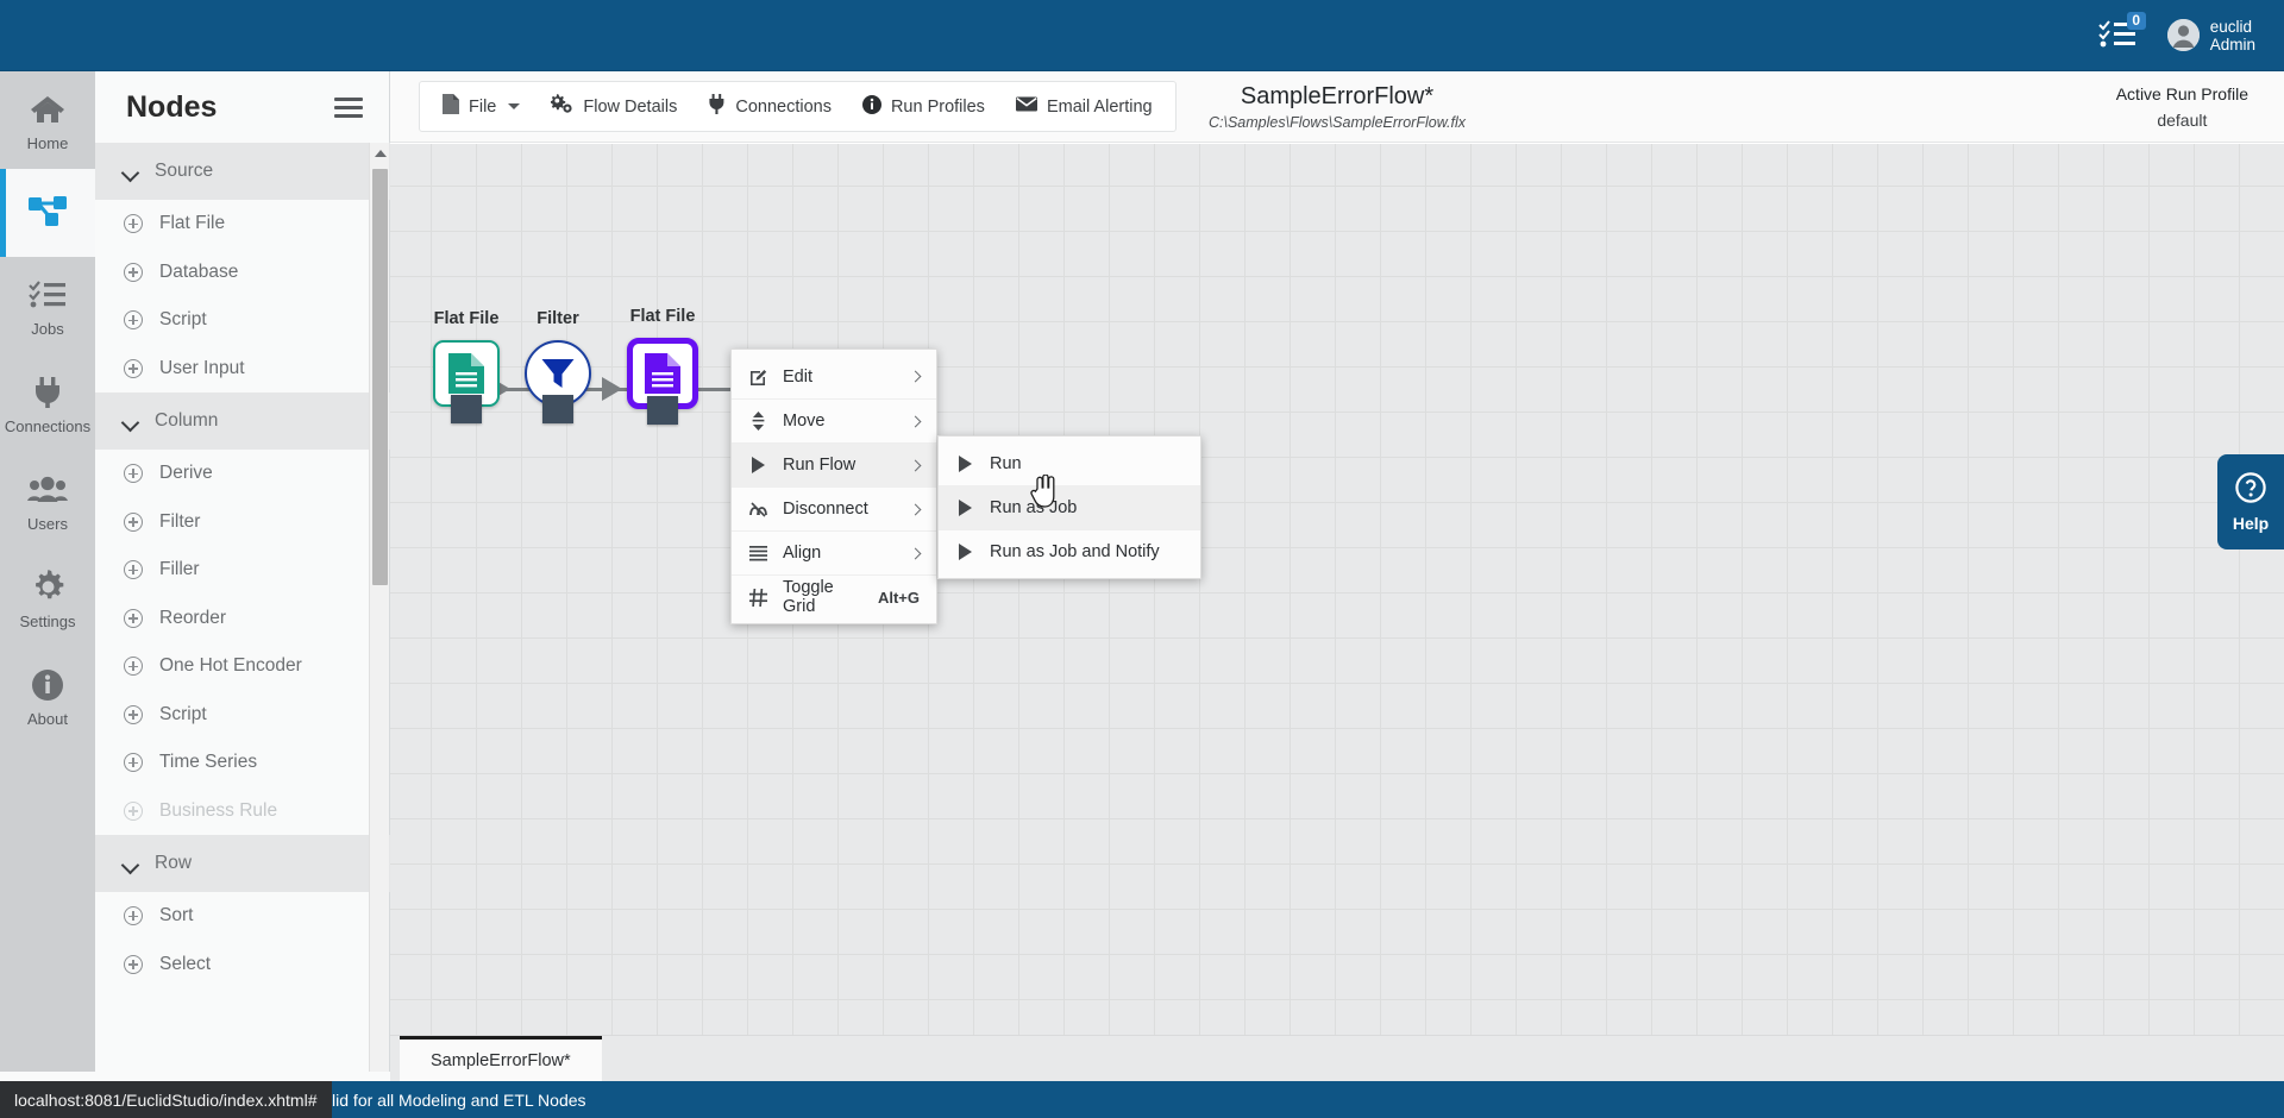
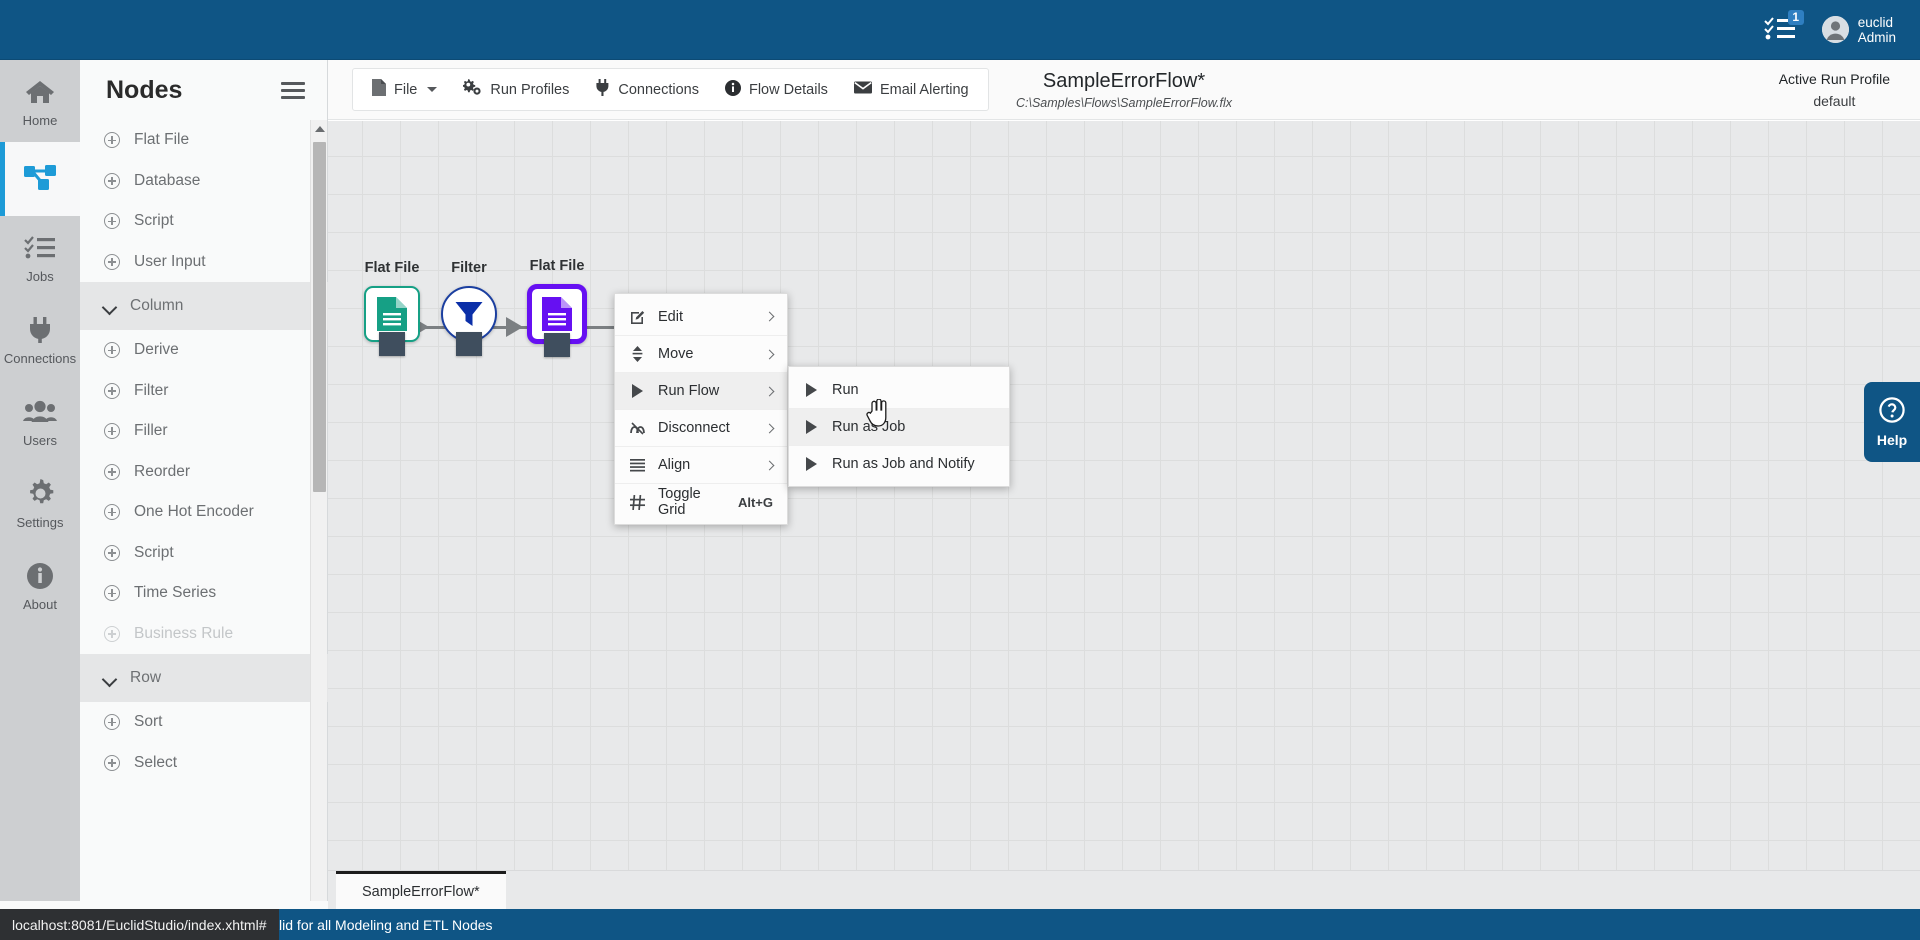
- 0
+ 1
  euclid
  Admin
  Home
  Jobs
  Connections
  Users
  Settings
  About
  Nodes
- Source
  Flat File
  Database
  Script
  User Input
  Column
  Derive
  Filter
  Filler
  Reorder
  One Hot Encoder
  Script
  Time Series
  Business Rule
  Row
  Sort
  Select
  File
- Flow Details
+ Run Profiles
  Connections
- Run Profiles
+ Flow Details
  Email Alerting
  SampleErrorFlow*
  C:\Samples\Flows\SampleErrorFlow.flx
  Active Run Profile
  default
  Flat File
  Filter
  Flat File
  Edit
  Move
  Run Flow
  Disconnect
  Align
  Toggle Grid
  Alt+G
  Run
  Run as Job
  Run as Job and Notify
  Help
  SampleErrorFlow*
  lid for all Modeling and ETL Nodes
  localhost:8081/EuclidStudio/index.xhtml#
